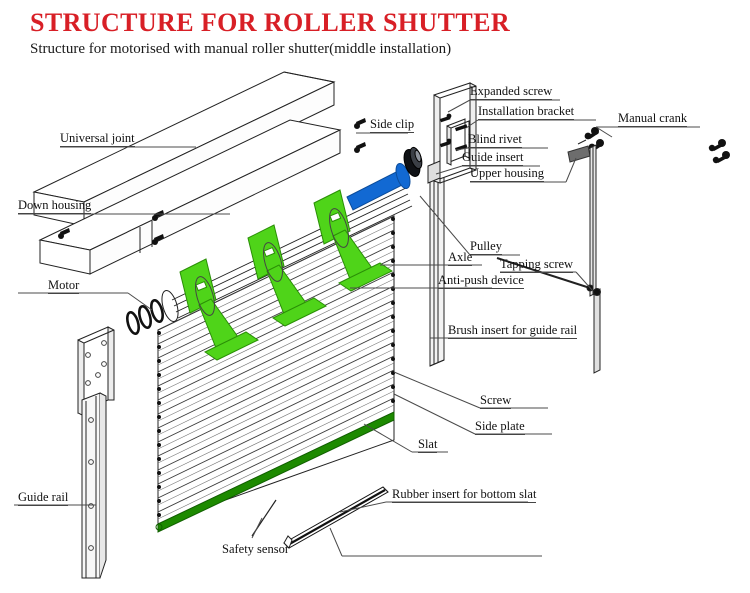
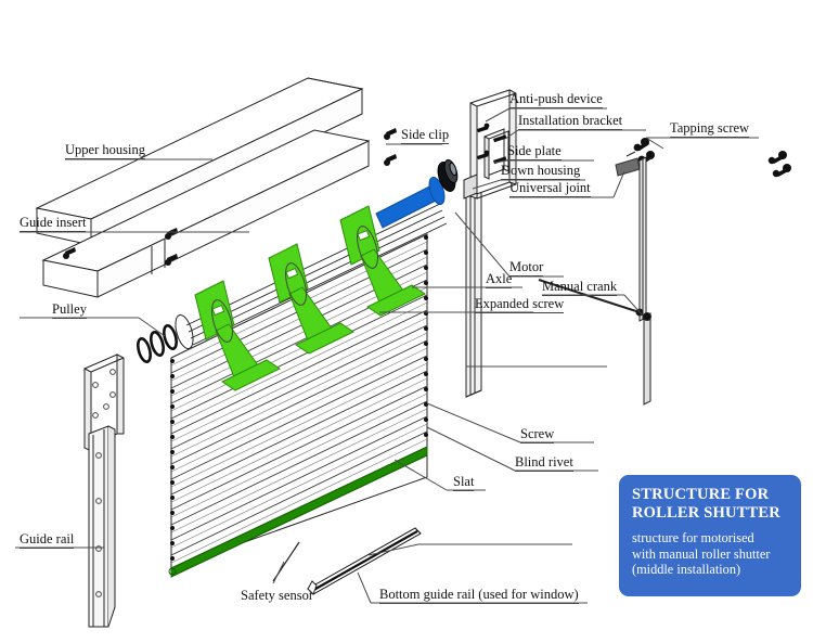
- STRUCTURE FOR ROLLER SHUTTER
- Structure for motorised with manual roller shutter(middle installation)
- Universal joint
+ Upper housing
- Down housing
+ Guide insert
  Side clip
- Expanded screw
+ Anti-push device
  Installation bracket
- Blind rivet
+ Side plate
- Guide insert
+ Down housing
- Upper housing
+ Universal joint
- Manual crank
+ Tapping screw
- Pulley
+ Motor
  Axle
- Tapping screw
+ Manual crank
- Anti-push device
+ Expanded screw
- Brush insert for guide rail
  Screw
- Side plate
+ Blind rivet
  Slat
- Motor
+ Pulley
  Guide rail
- Rubber insert for bottom slat
  Safety sensor
+ Bottom guide rail (used for window)
+ STRUCTURE FOR
+ ROLLER SHUTTER
+ structure for motorised
+ with manual roller shutter
+ (middle installation)
